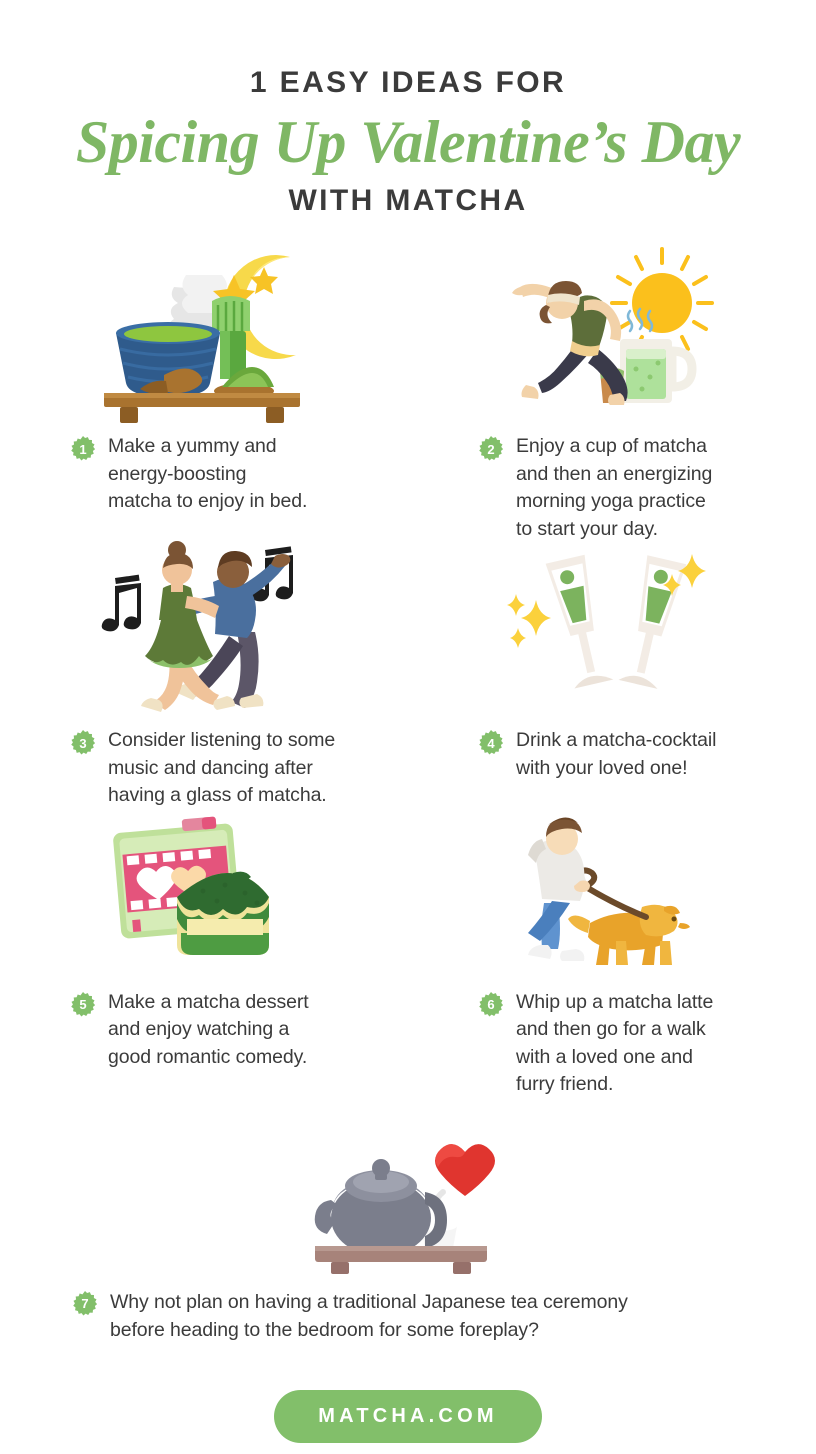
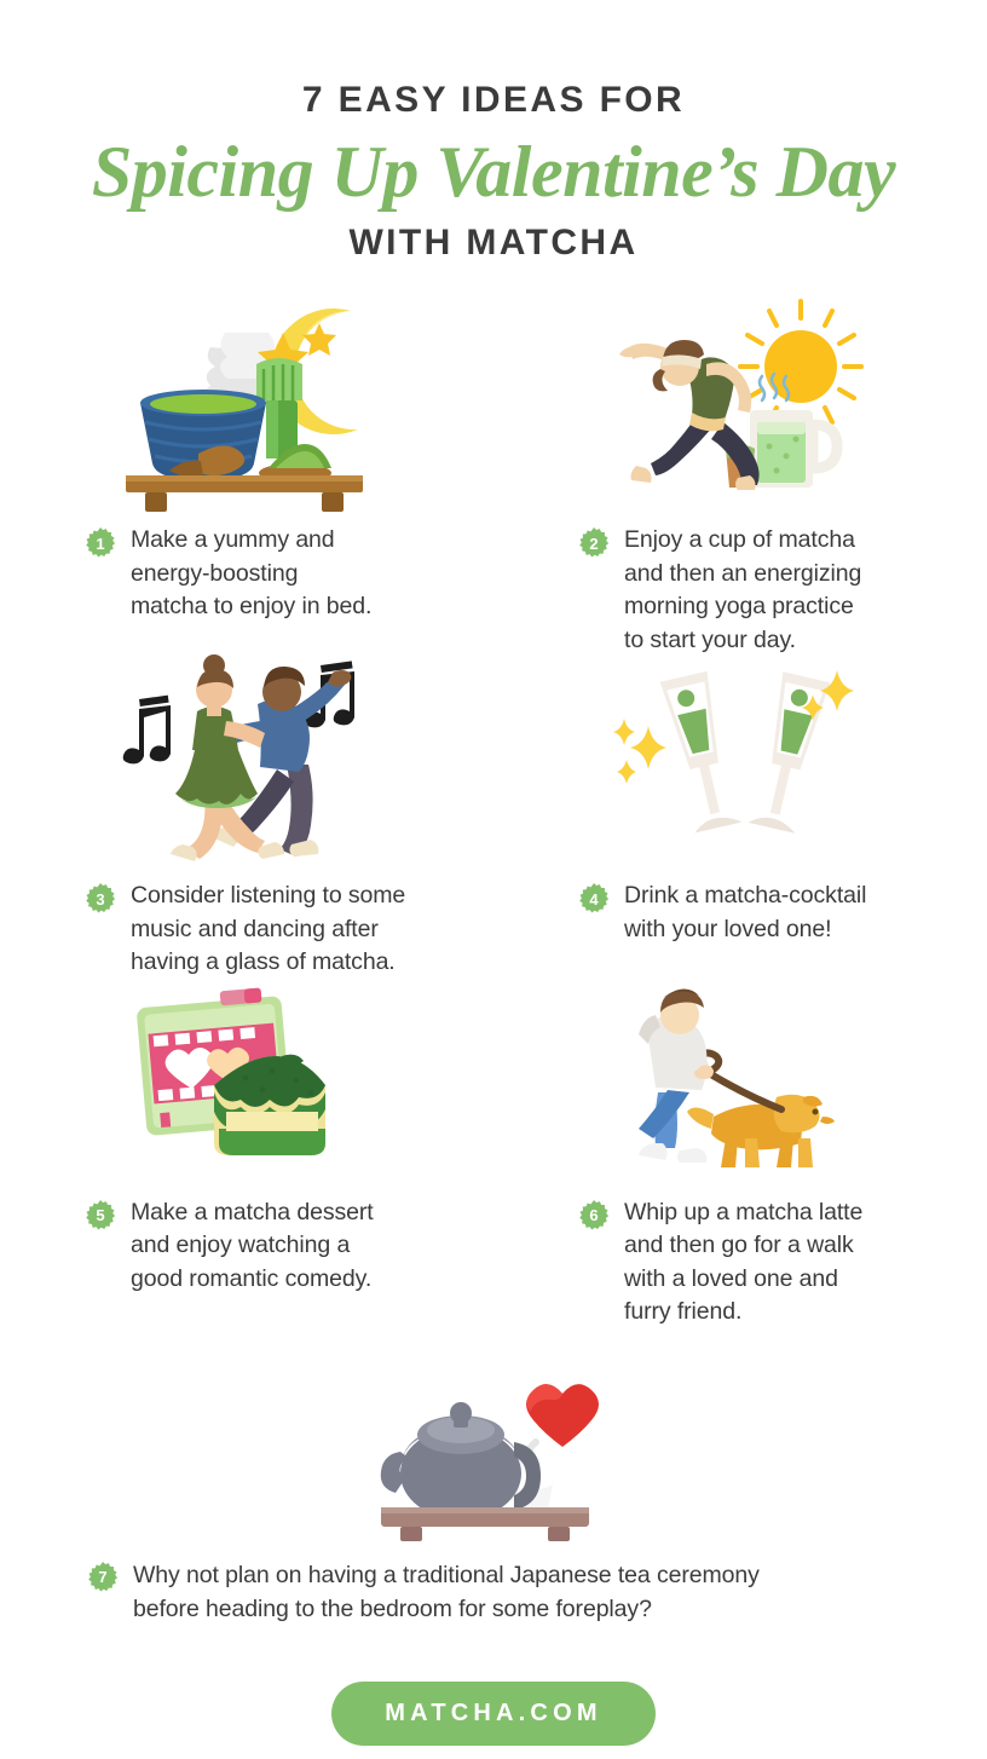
- 1 EASY IDEAS FOR
+ 7 EASY IDEAS FOR
  Spicing Up Valentine’s Day
  WITH MATCHA
  1
  Make a yummy and
  energy-boosting
  matcha to enjoy in bed.
  2
  Enjoy a cup of matcha
  and then an energizing
  morning yoga practice
  to start your day.
  3
  Consider listening to some
  music and dancing after
  having a glass of matcha.
  4
  Drink a matcha-cocktail
  with your loved one!
  5
  Make a matcha dessert
  and enjoy watching a
  good romantic comedy.
  6
  Whip up a matcha latte
  and then go for a walk
  with a loved one and
  furry friend.
  7
  Why not plan on having a traditional Japanese tea ceremony
  before heading to the bedroom for some foreplay?
  MATCHA.COM
